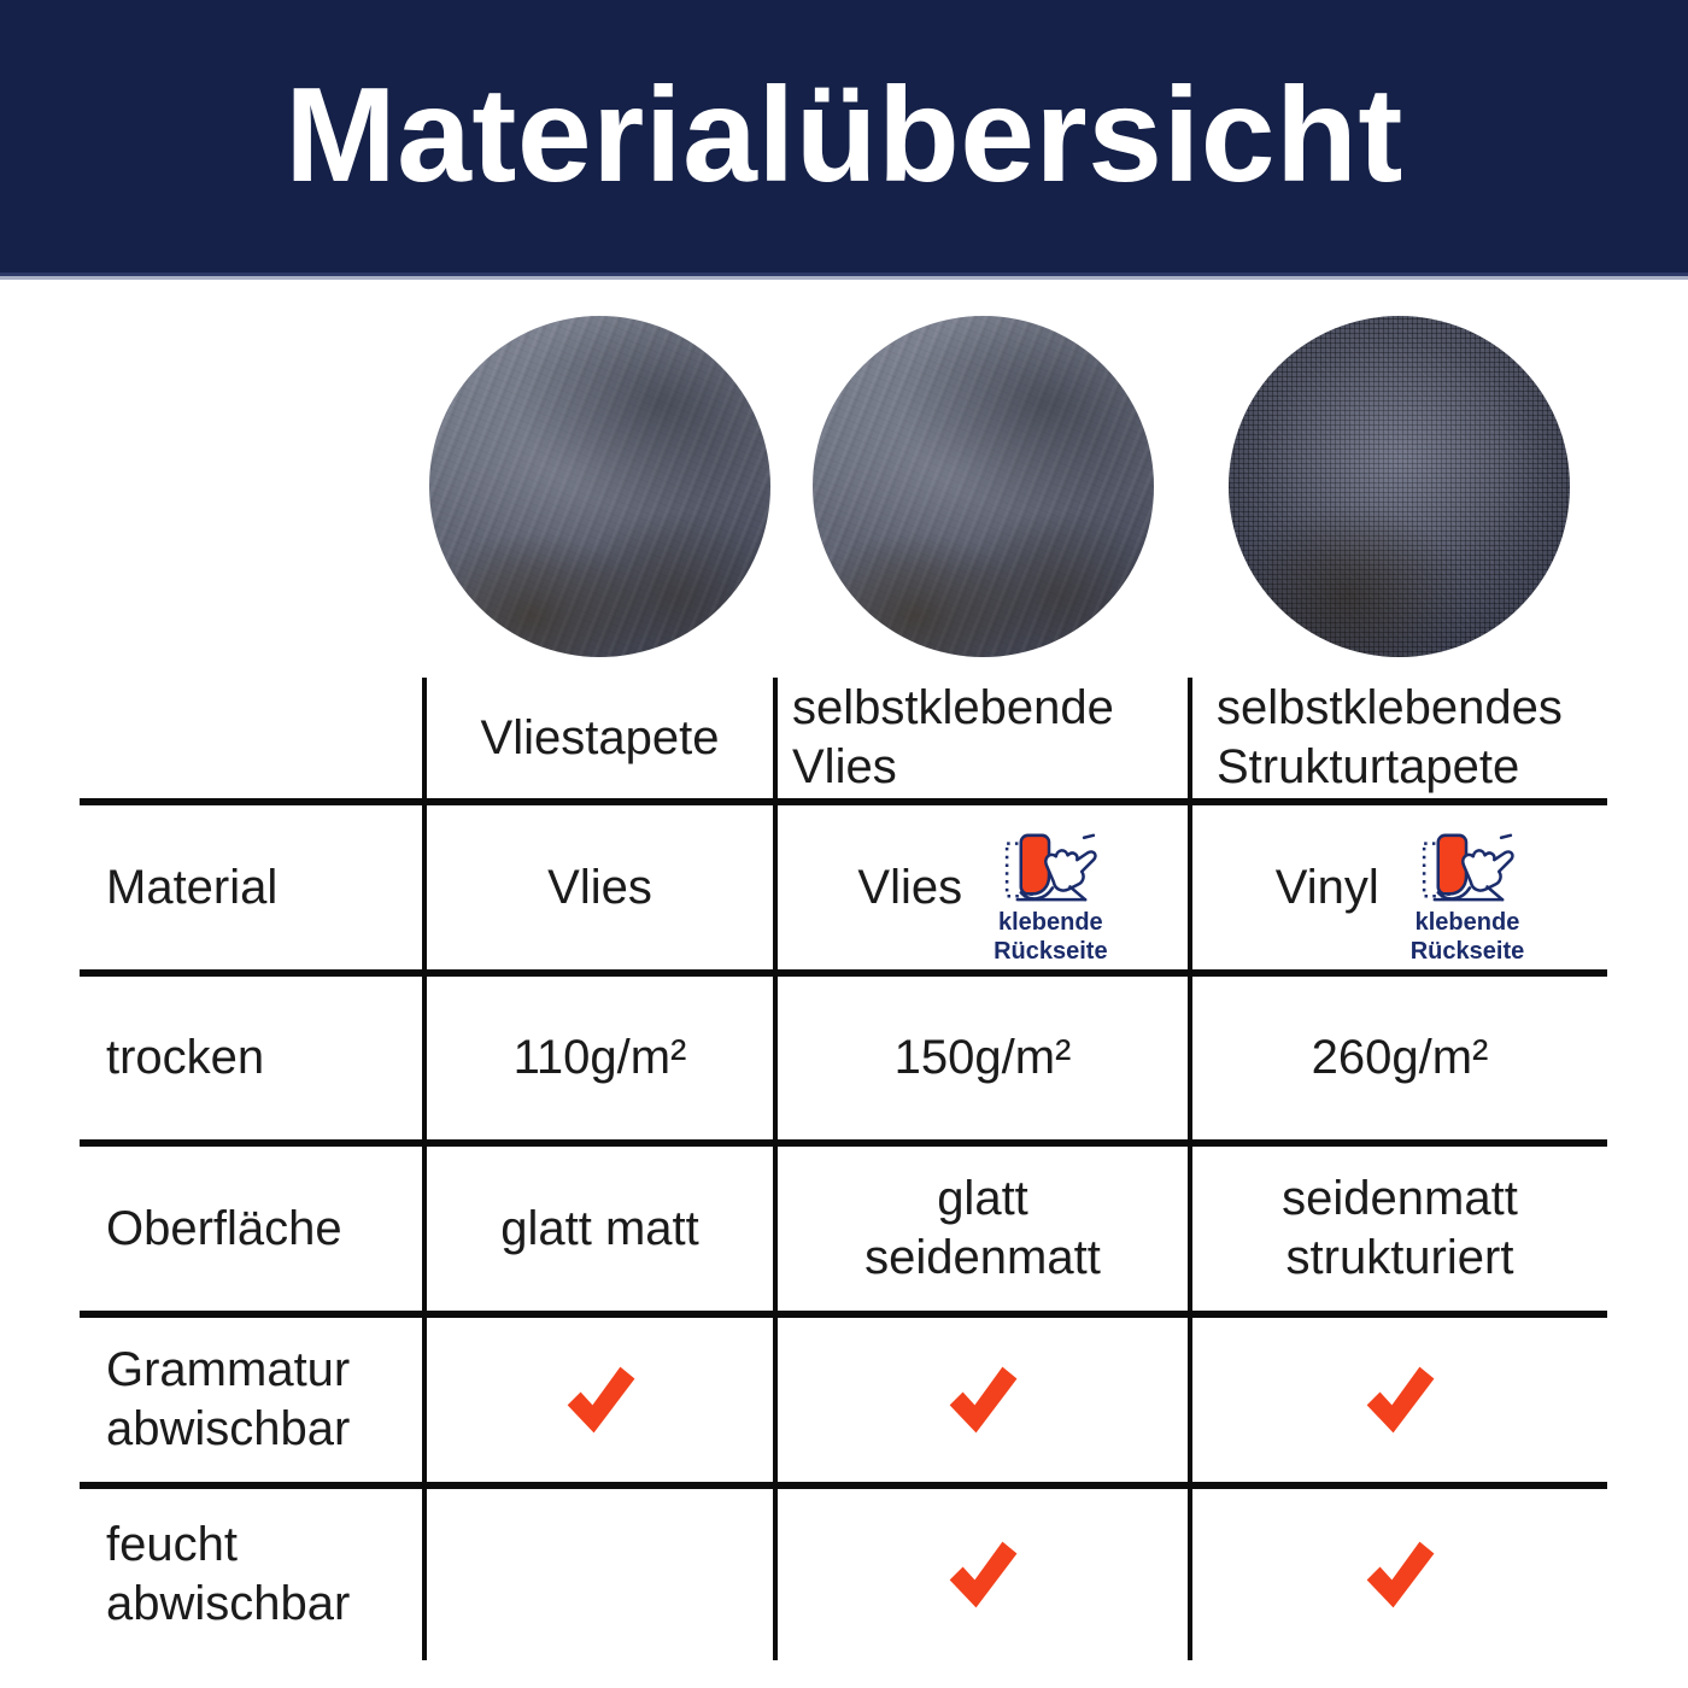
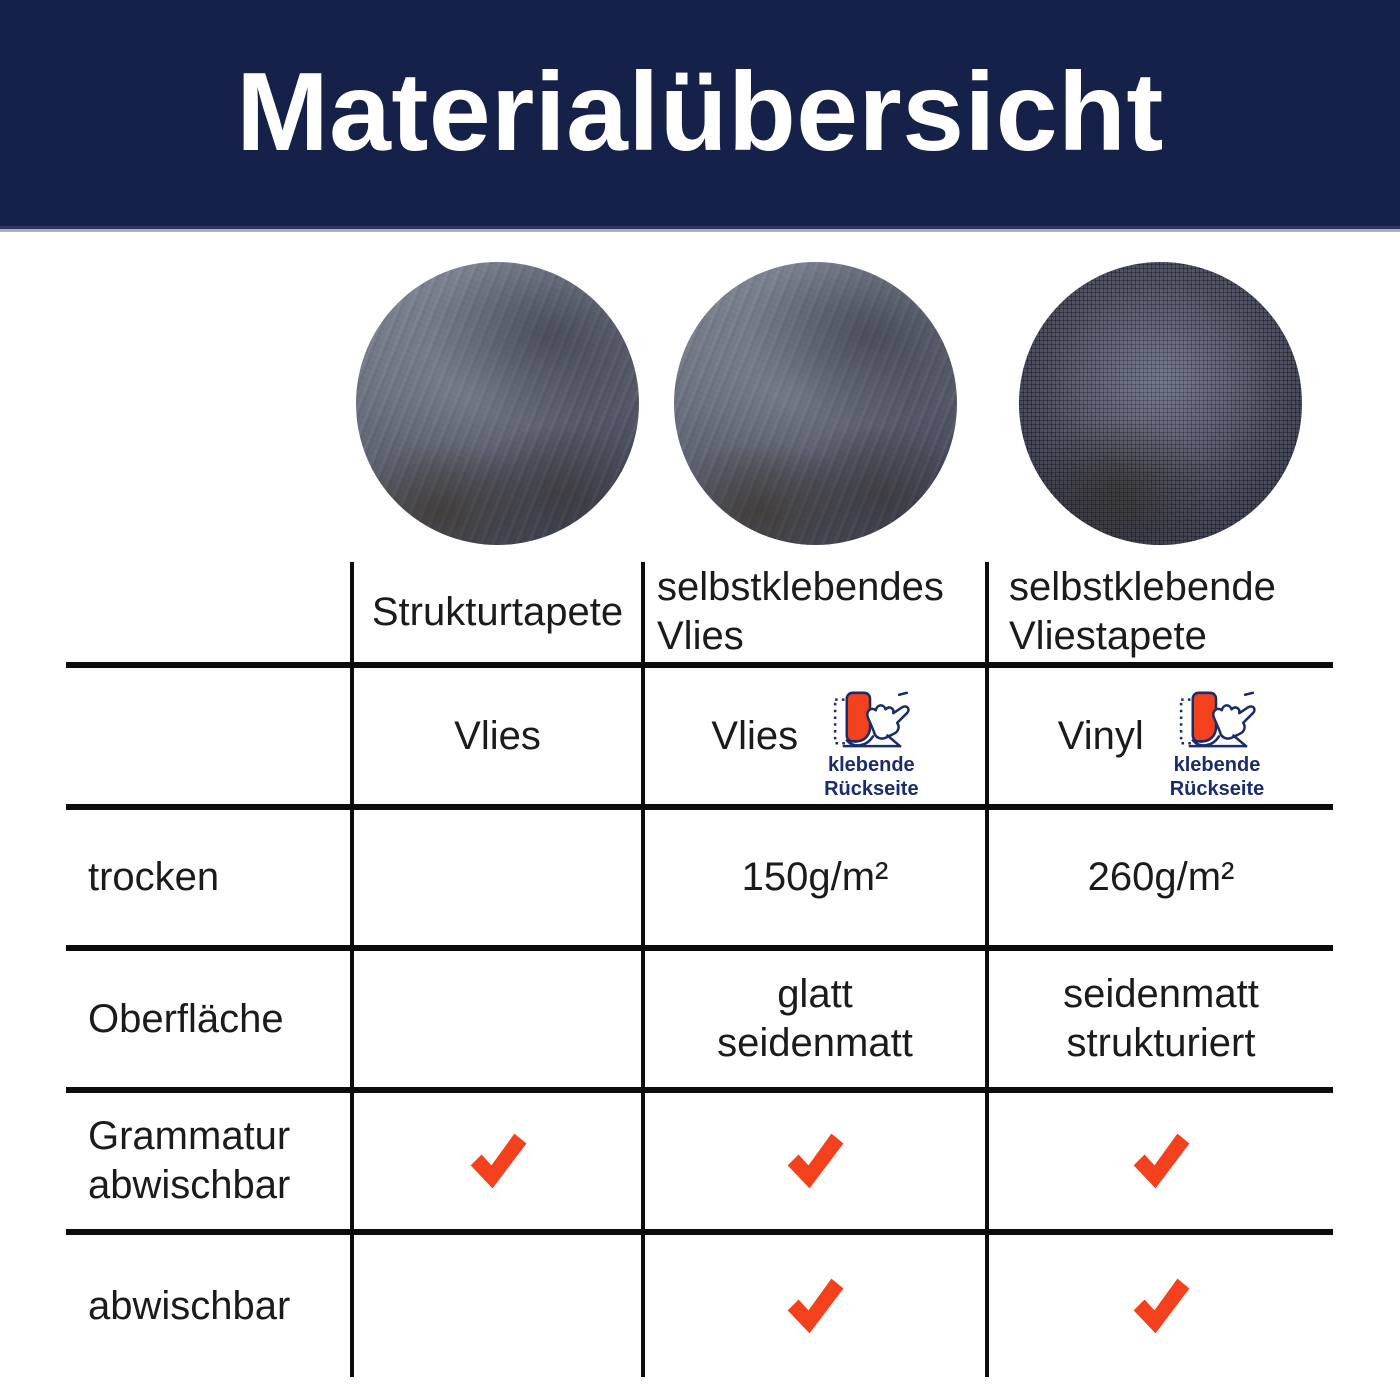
  Materialübersicht
- Vliestapete
+ Strukturtapete
- selbstklebende
+ selbstklebendes
  Vlies
- selbstklebendes
+ selbstklebende
- Strukturtapete
+ Vliestapete
- Material
  Vlies
  Vlies
  klebende
  Rückseite
  Vinyl
  klebende
  Rückseite
  trocken
- 110g/m²
  150g/m²
  260g/m²
  Oberfläche
- glatt matt
  glatt
  seidenmatt
  seidenmatt
  strukturiert
  Grammatur
  abwischbar
- feucht
  abwischbar
